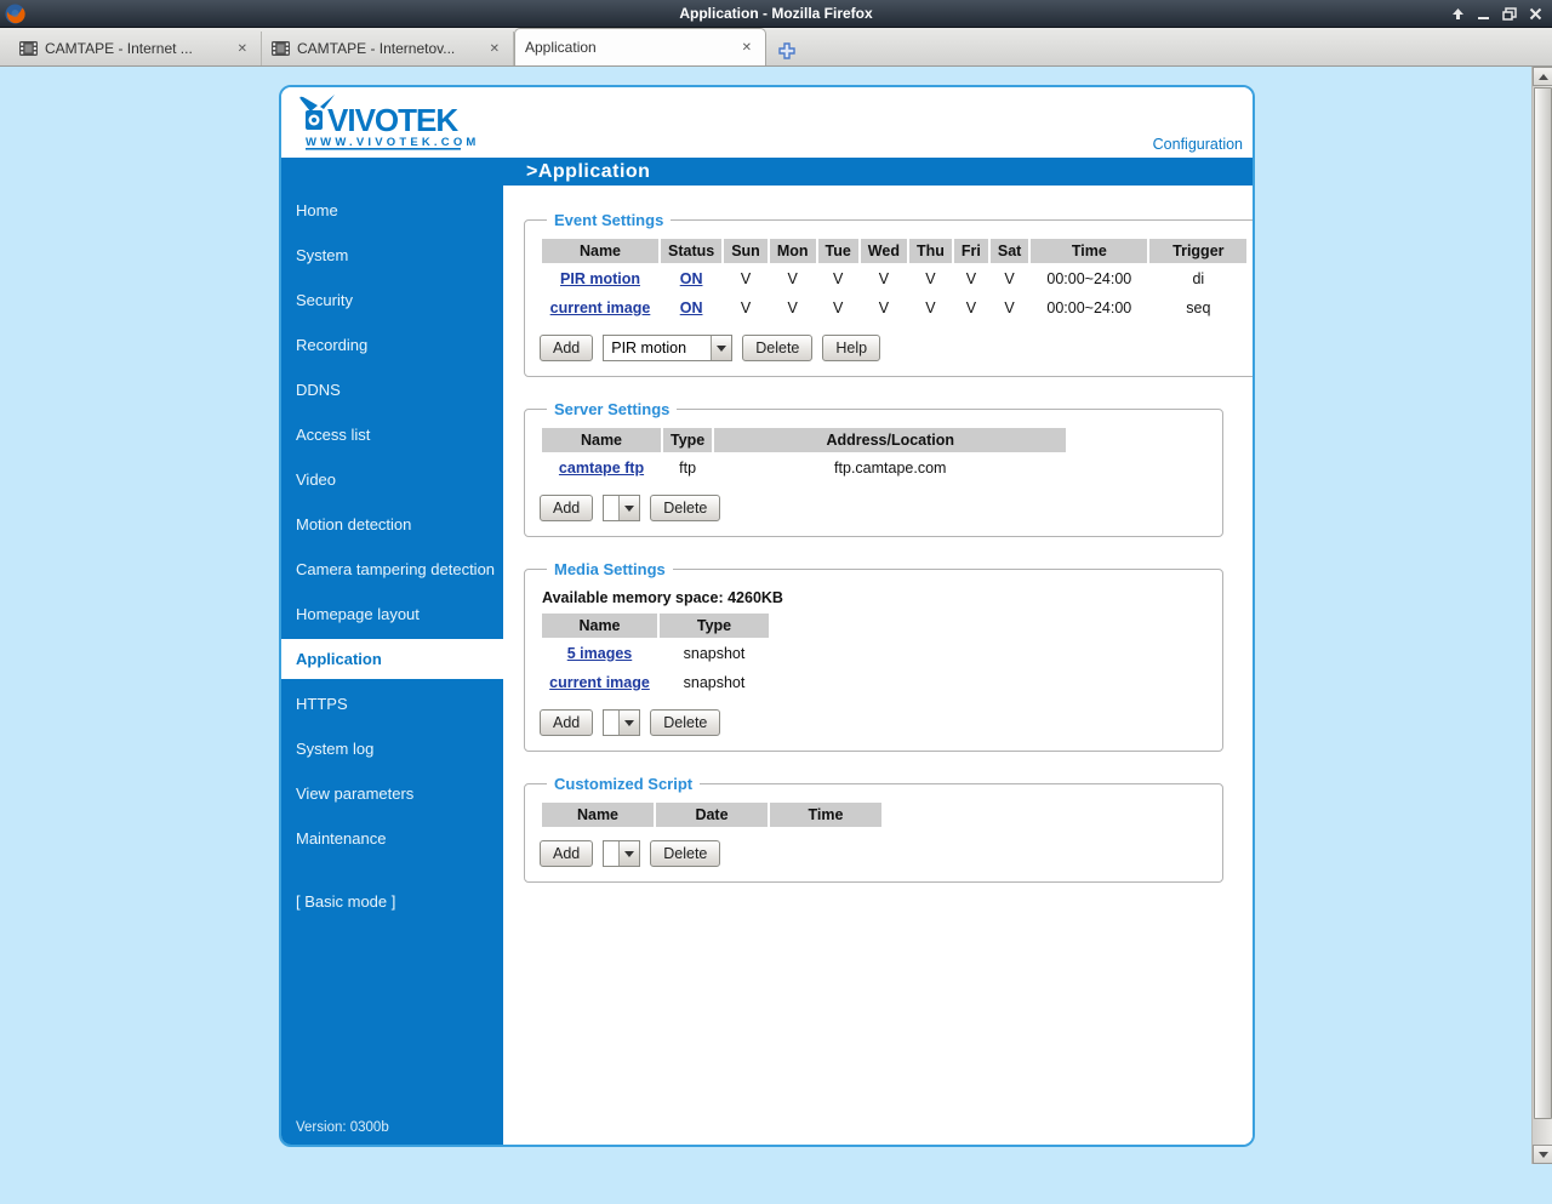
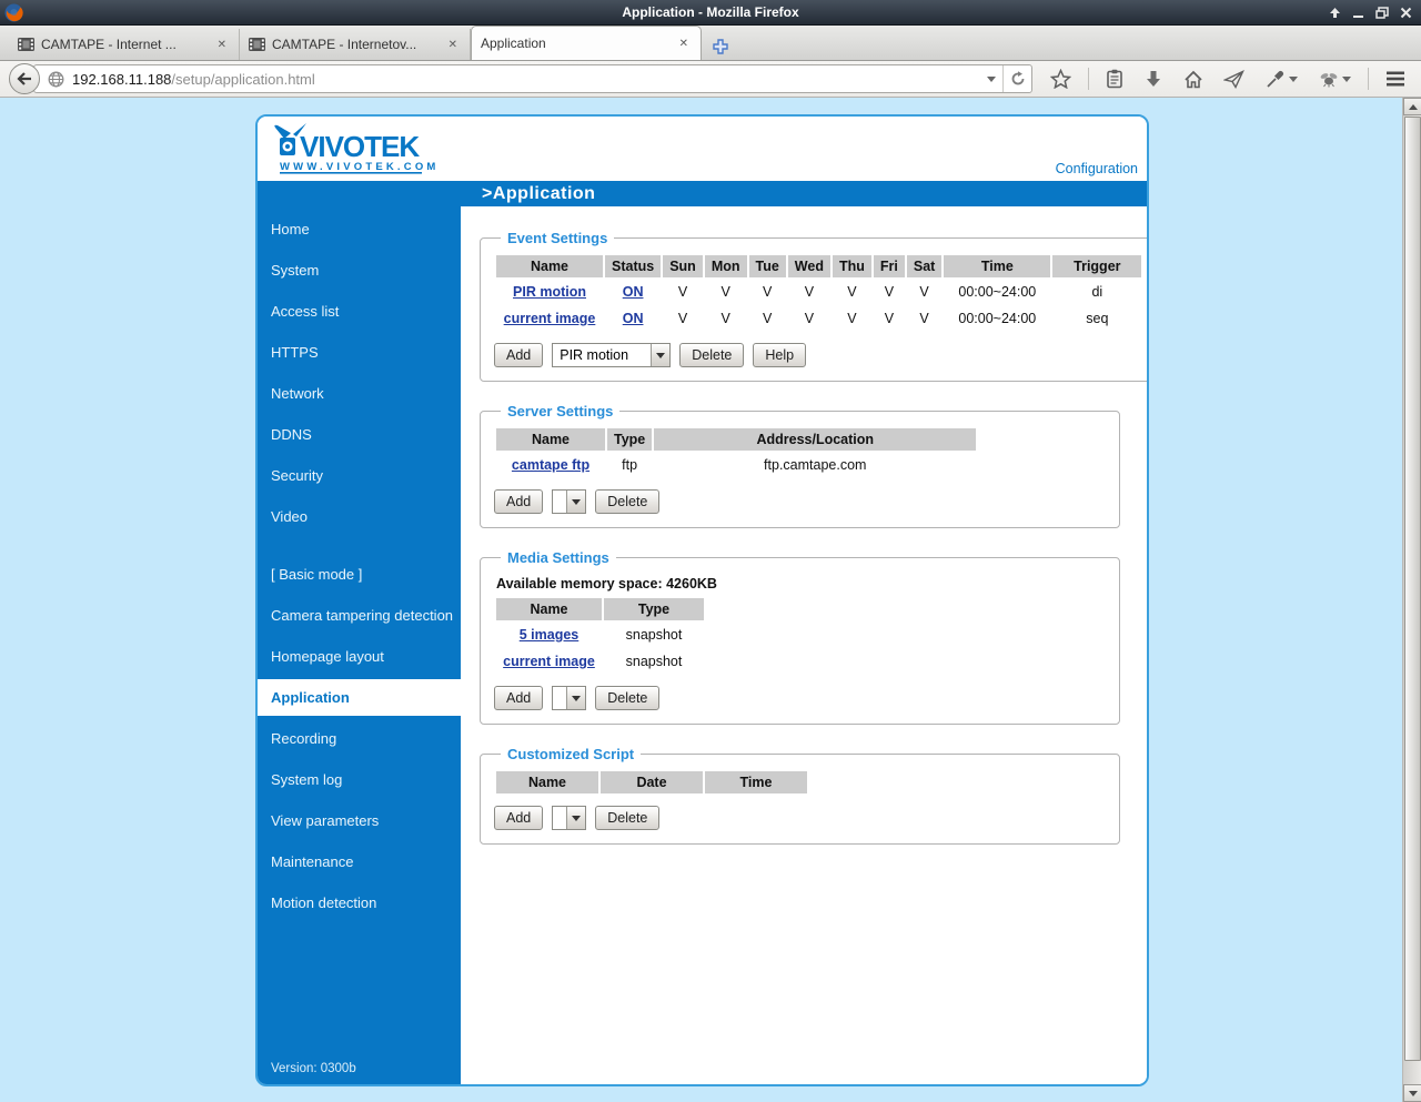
  Application - Mozilla Firefox
  CAMTAPE - Internet ...
  ✕
  CAMTAPE - Internetov...
  ✕
  Application
  ✕
+ 192.168.11.188/setup/application.html
  VIVOTEK
  WWW.VIVOTEK.COM
  Configuration
  >Application
  Home
  System
- Security
+ Access list
- Recording
+ HTTPS
+ Network
  DDNS
- Access list
+ Security
  Video
- Motion detection
+ [ Basic mode ]
  Camera tampering detection
  Homepage layout
  Application
- HTTPS
+ Recording
  System log
  View parameters
  Maintenance
- [ Basic mode ]
+ Motion detection
  Version: 0300b
  Event Settings
  Name	Status	Sun	Mon	Tue	Wed	Thu	Fri	Sat	Time	Trigger
  PIR motion	ON	V	V	V	V	V	V	V	00:00~24:00	di
  current image	ON	V	V	V	V	V	V	V	00:00~24:00	seq
  Add
  PIR motion
  Delete
  Help
  Server Settings
  Name	Type	Address/Location
  camtape ftp	ftp	ftp.camtape.com
  Add
  Delete
  Media Settings
  Available memory space: 4260KB
  Name	Type
  5 images	snapshot
  current image	snapshot
  Add
  Delete
  Customized Script
  Name	Date	Time
  Add
  Delete
